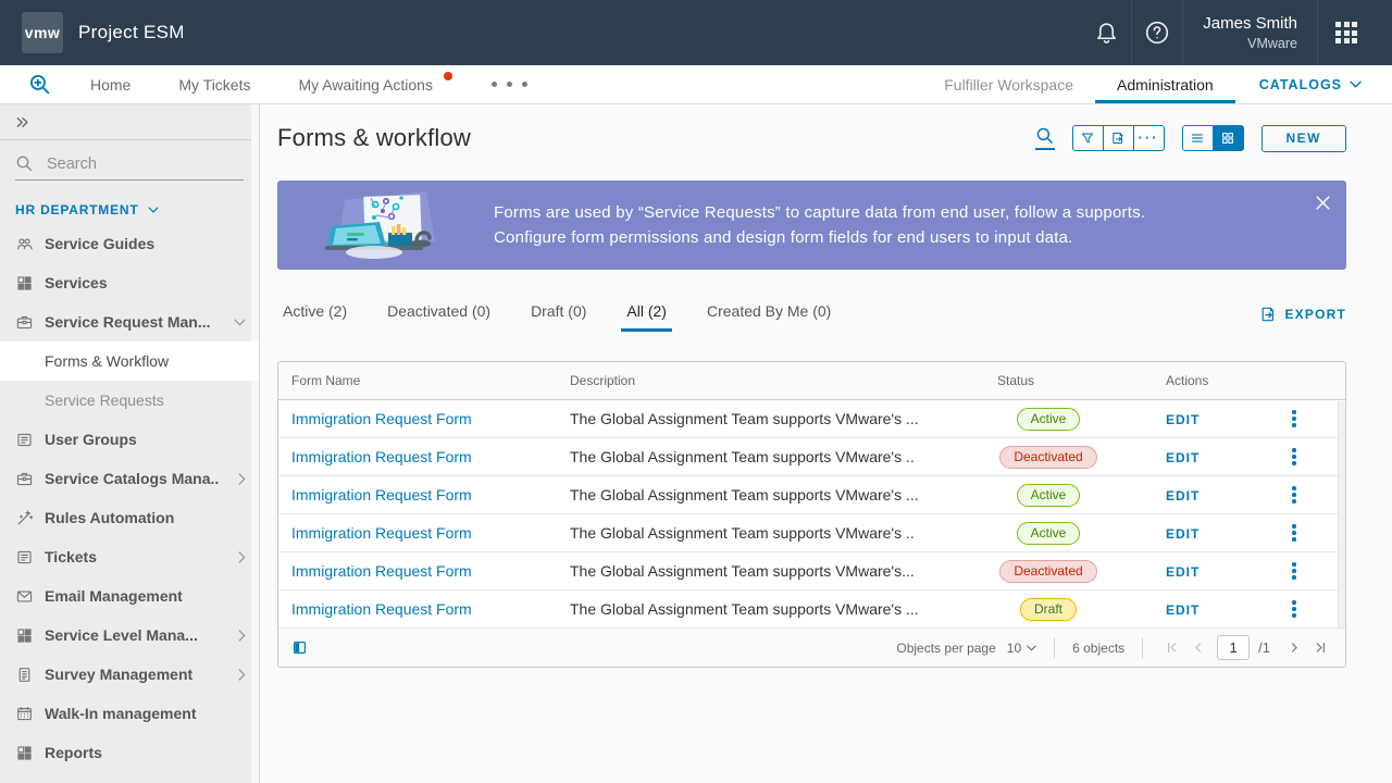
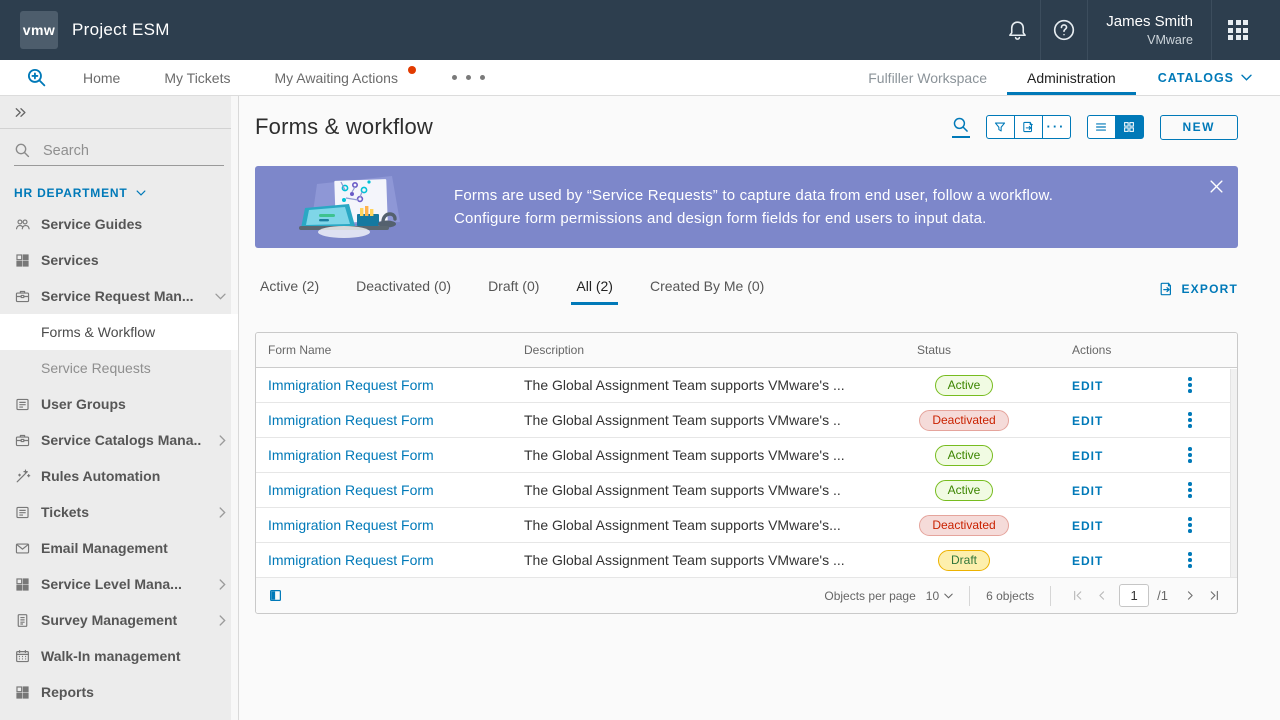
  vmw
  Project ESM
  James Smith
  VMware
  Home
  My Tickets
  My Awaiting Actions
  Fulfiller Workspace
  Administration
  CATALOGS
  Search
  HR DEPARTMENT
  Service Guides
  Services
  Service Request Man...
  Forms & Workflow
  Service Requests
  User Groups
  Service Catalogs Mana..
  Rules Automation
  Tickets
  Email Management
  Service Level Mana...
  Survey Management
  Walk-In management
  Reports
  Forms & workflow
  ···
  NEW
- Forms are used by “Service Requests” to capture data from end user, follow a supports.
+ Forms are used by “Service Requests” to capture data from end user, follow a workflow.
  Configure form permissions and design form fields for end users to input data.
  Active (2)
  Deactivated (0)
  Draft (0)
  All (2)
  Created By Me (0)
  EXPORT
  Form Name
  Description
  Status
  Actions
  Immigration Request Form
  The Global Assignment Team supports VMware's ...
  Active
  EDIT
  Immigration Request Form
  The Global Assignment Team supports VMware's ..
  Deactivated
  EDIT
  Immigration Request Form
  The Global Assignment Team supports VMware's ...
  Active
  EDIT
  Immigration Request Form
  The Global Assignment Team supports VMware's ..
  Active
  EDIT
  Immigration Request Form
  The Global Assignment Team supports VMware's...
  Deactivated
  EDIT
  Immigration Request Form
  The Global Assignment Team supports VMware's ...
  Draft
  EDIT
  Objects per page
  10
  6 objects
  1
  /1
